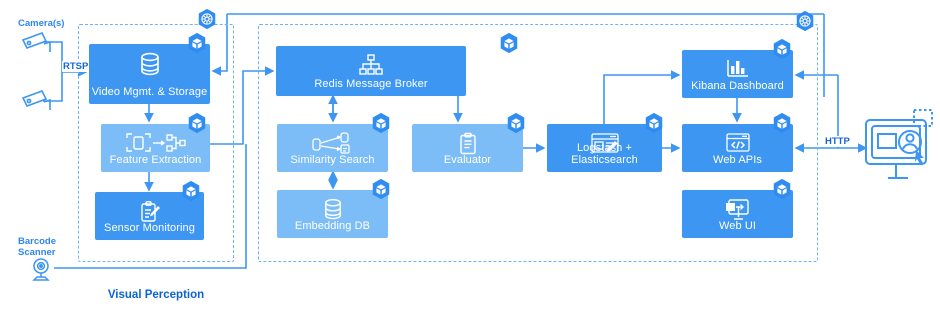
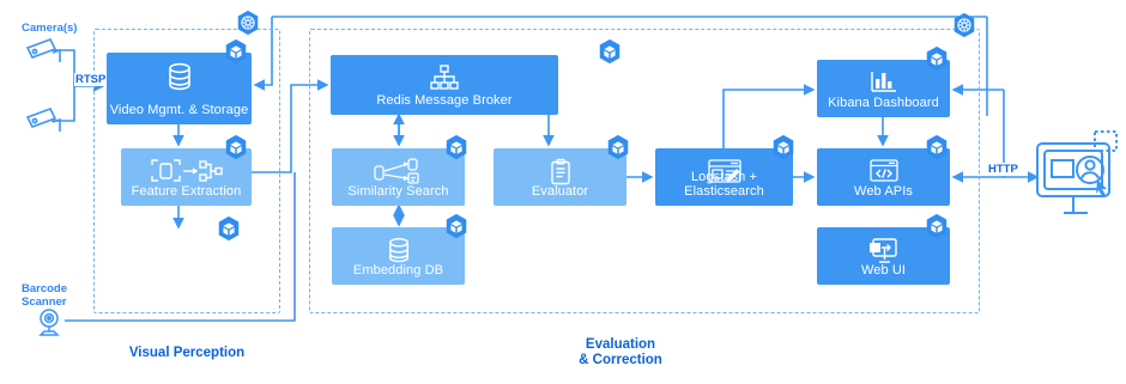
  Visual Perception
+ Evaluation
+ & Correction
  Camera(s)
  Barcode
  Scanner
  RTSP
  HTTP
  Video Mgmt. & Storage
  Feature Extraction
- Sensor Monitoring
  Redis Message Broker
  Similarity Search
  Embedding DB
  Evaluator
  Logsash + Elasticsearch
  Kibana Dashboard
  Web APIs
  Web UI
